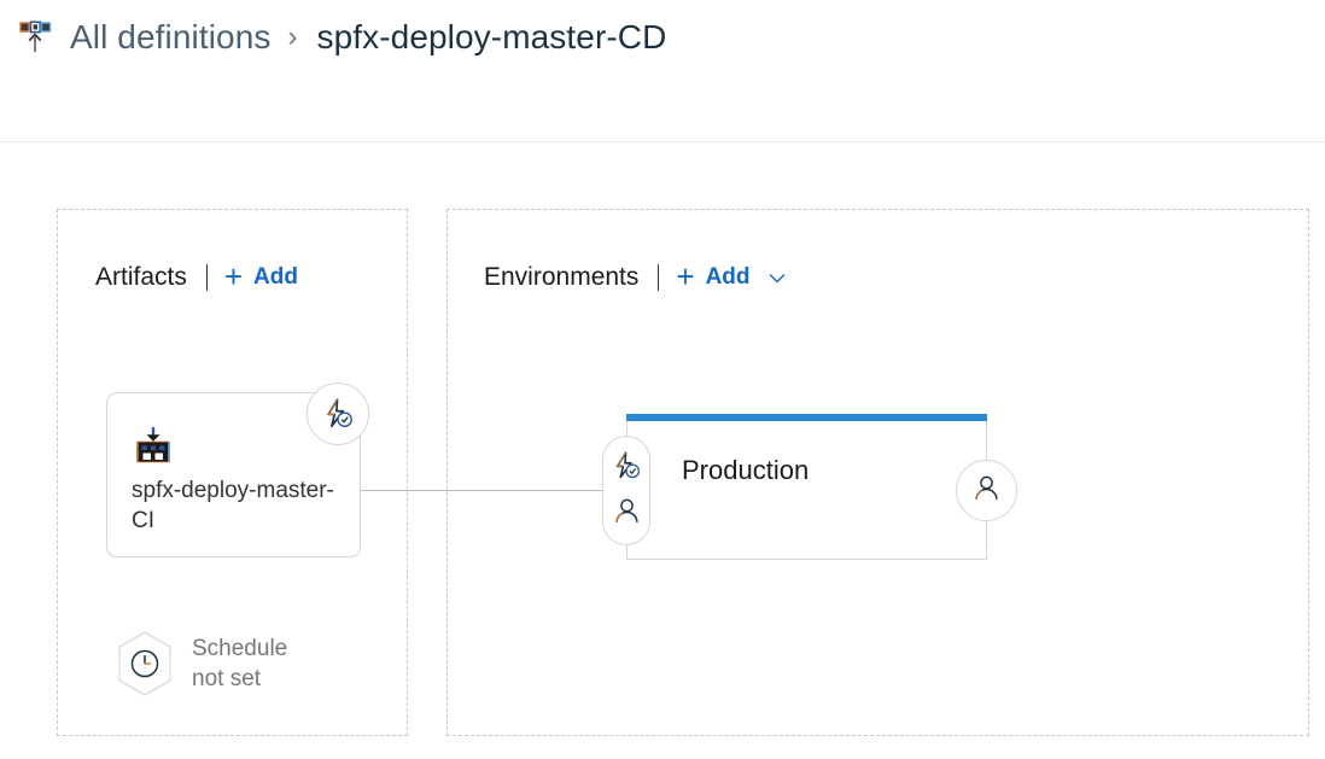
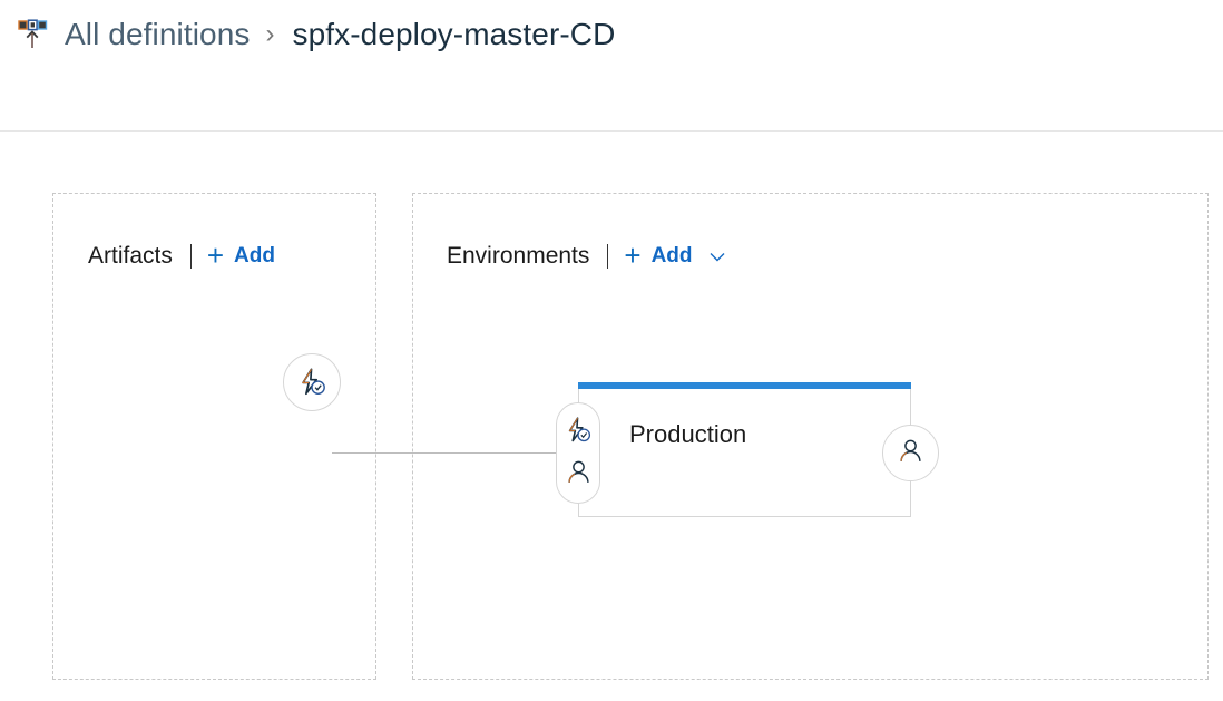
  All definitions
  ›
  spfx-deploy-master-CD
  Artifacts
  +
  Add
- spfx-deploy-master-CI
- Schedule
- not set
  Environments
  +
  Add
  Production
